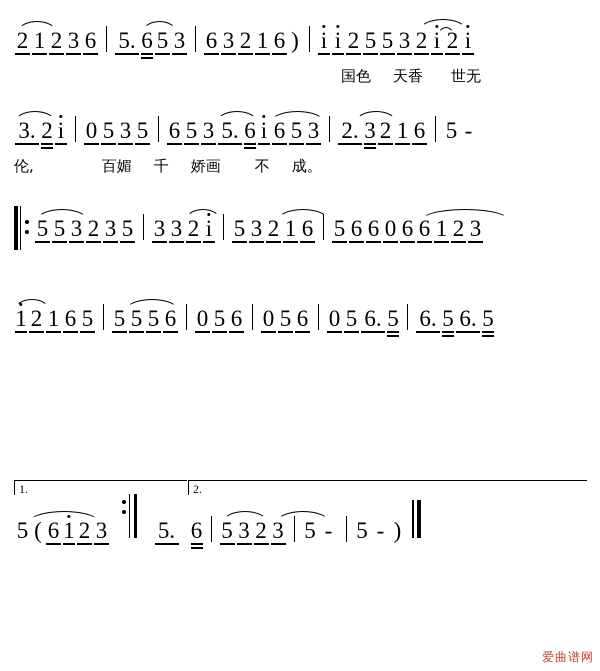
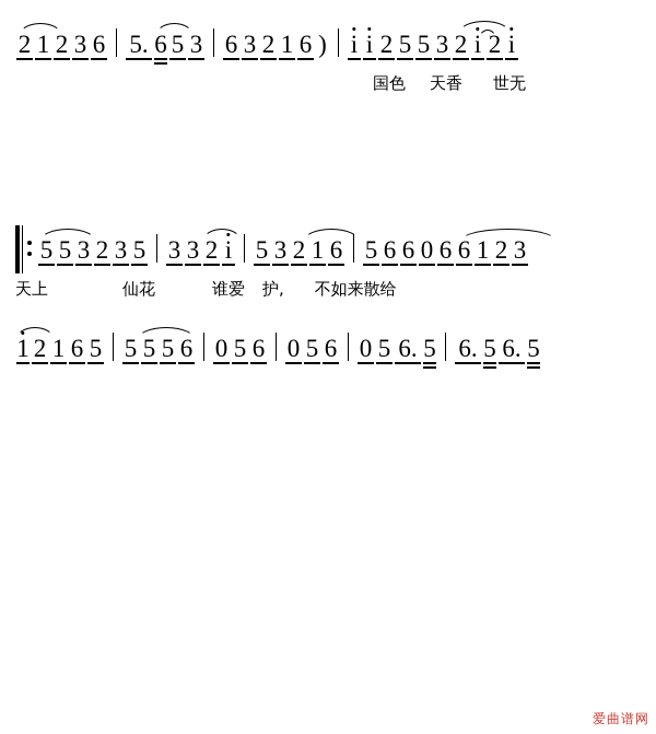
  2 1 2 3 6 5. 6 5 3 6 3 2 1 6 ) i i 2 5 5 3 2 i 2 i
  国色 天香 世无
- 3. 2 i 0 5 3 5 6 5 3 5. 6 i 6 5 3 2. 3 2 1 6 5 -
- 伦, 百媚 千 娇画 不 成。
  5 5 3 2 3 5 3 3 2 i 5 3 2 1 6 5 6 6 0 6 6 1 2 3
+ 天上 仙花 谁爱 护, 不如来散给
  1 2 1 6 5 5 5 5 6 0 5 6 0 5 6 0 5 6. 5 6. 5 6. 5
- 1.
- 2.
- 5 ( 6 1 2 3 5. 6 5 3 2 3 5 - 5 - )
  爱曲谱网
